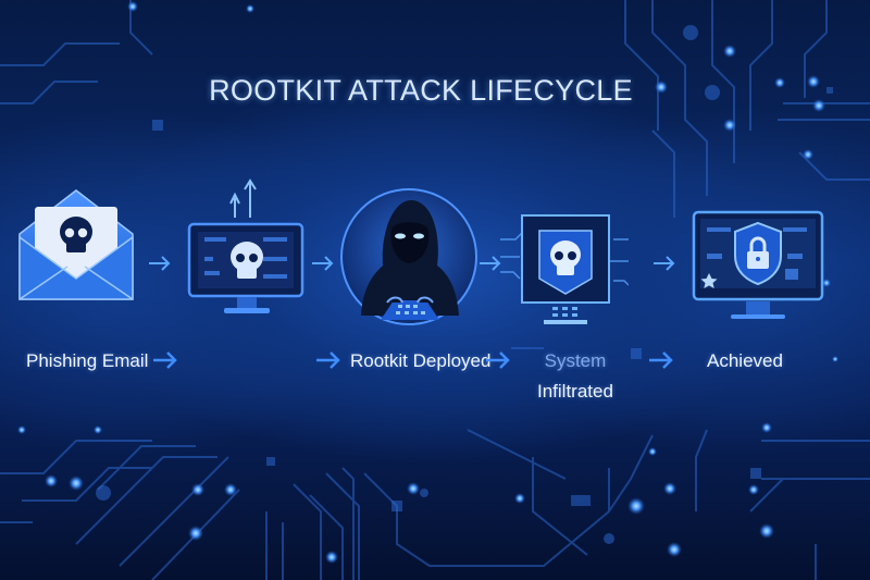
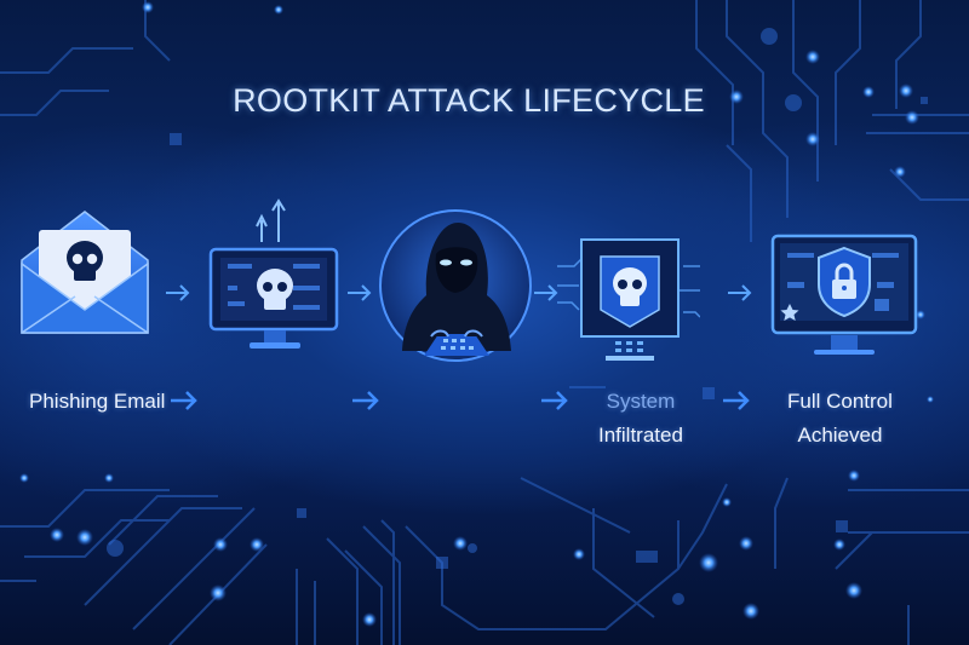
  ROOTKIT ATTACK LIFECYCLE
  Phishing Email
- Rootkit Deployed
  System
  Infiltrated
+ Full Control
  Achieved
